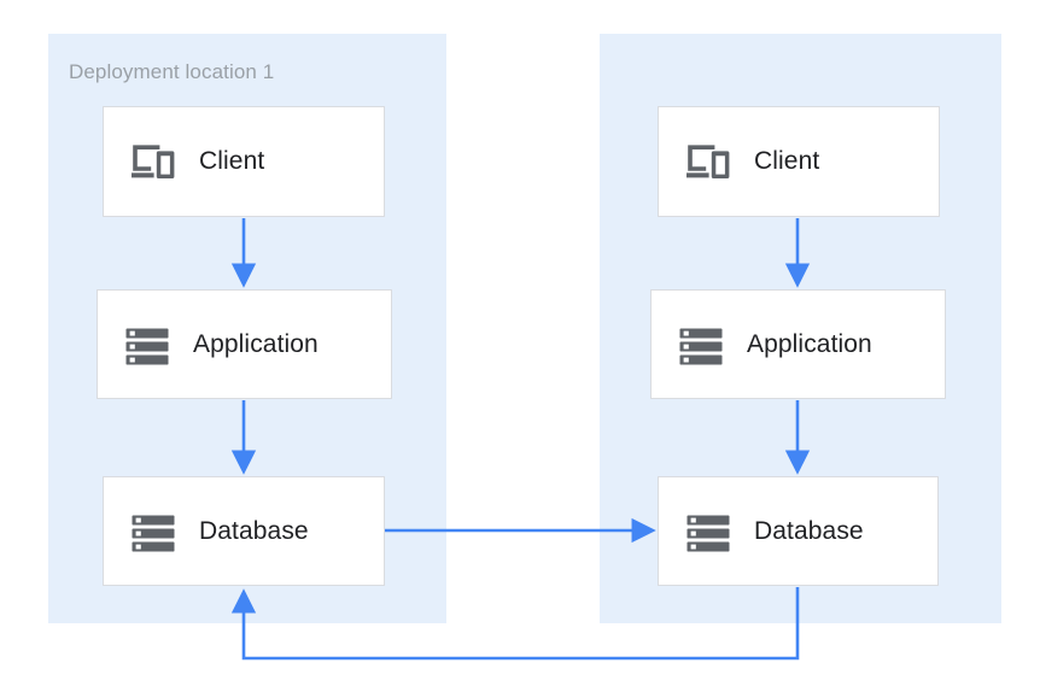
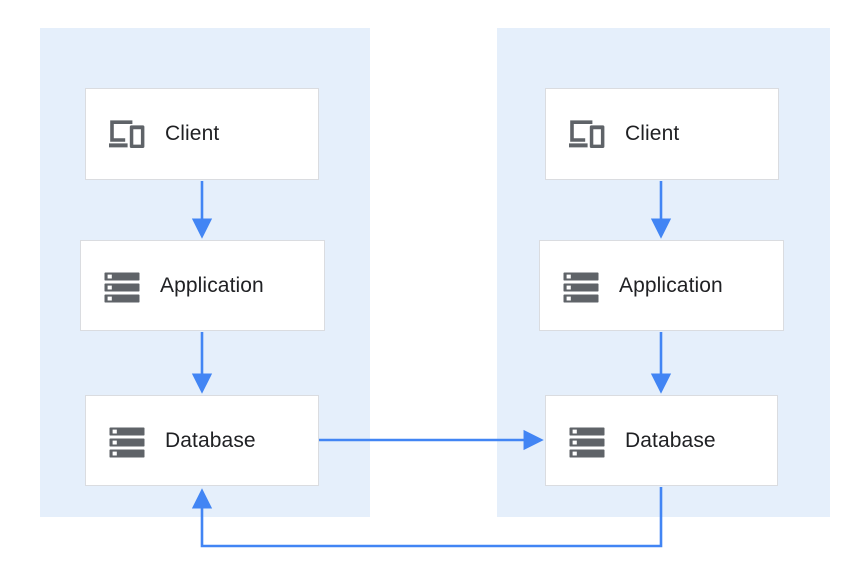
- Deployment location 1
  Client
  Application
  Database
  Client
  Application
  Database
